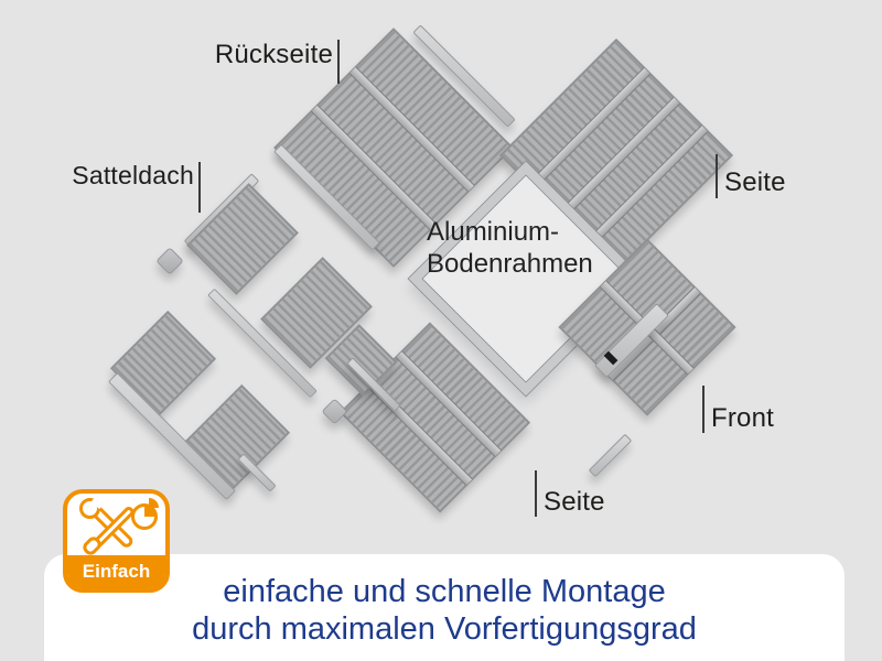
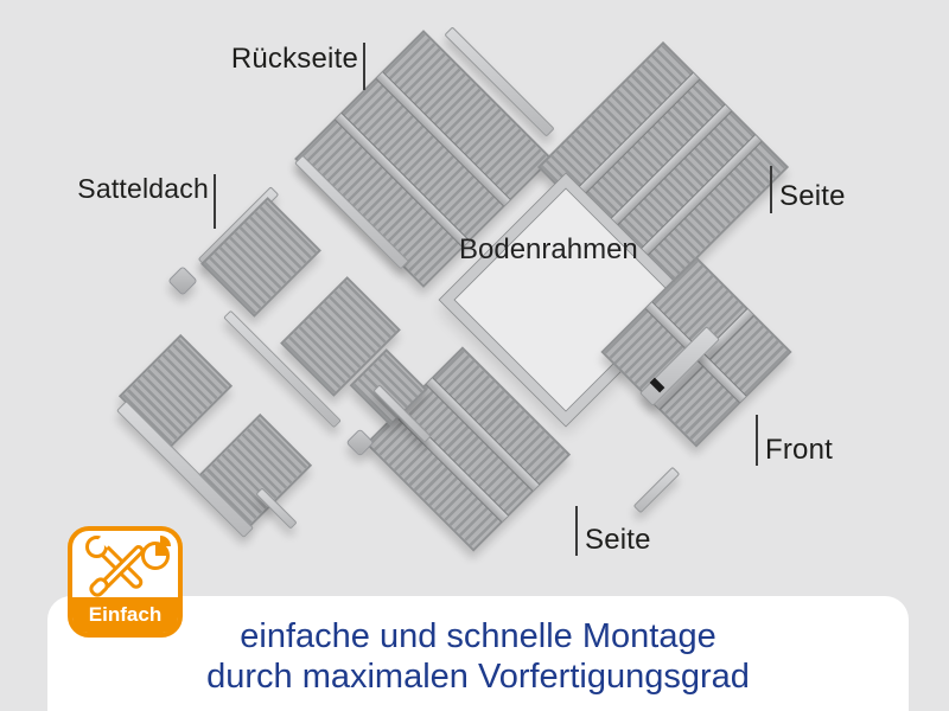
  Rückseite
  Satteldach
- Aluminium-
  Bodenrahmen
  Seite
  Front
  Seite
  einfache und schnelle Montage
  durch maximalen Vorfertigungsgrad
  Einfach
